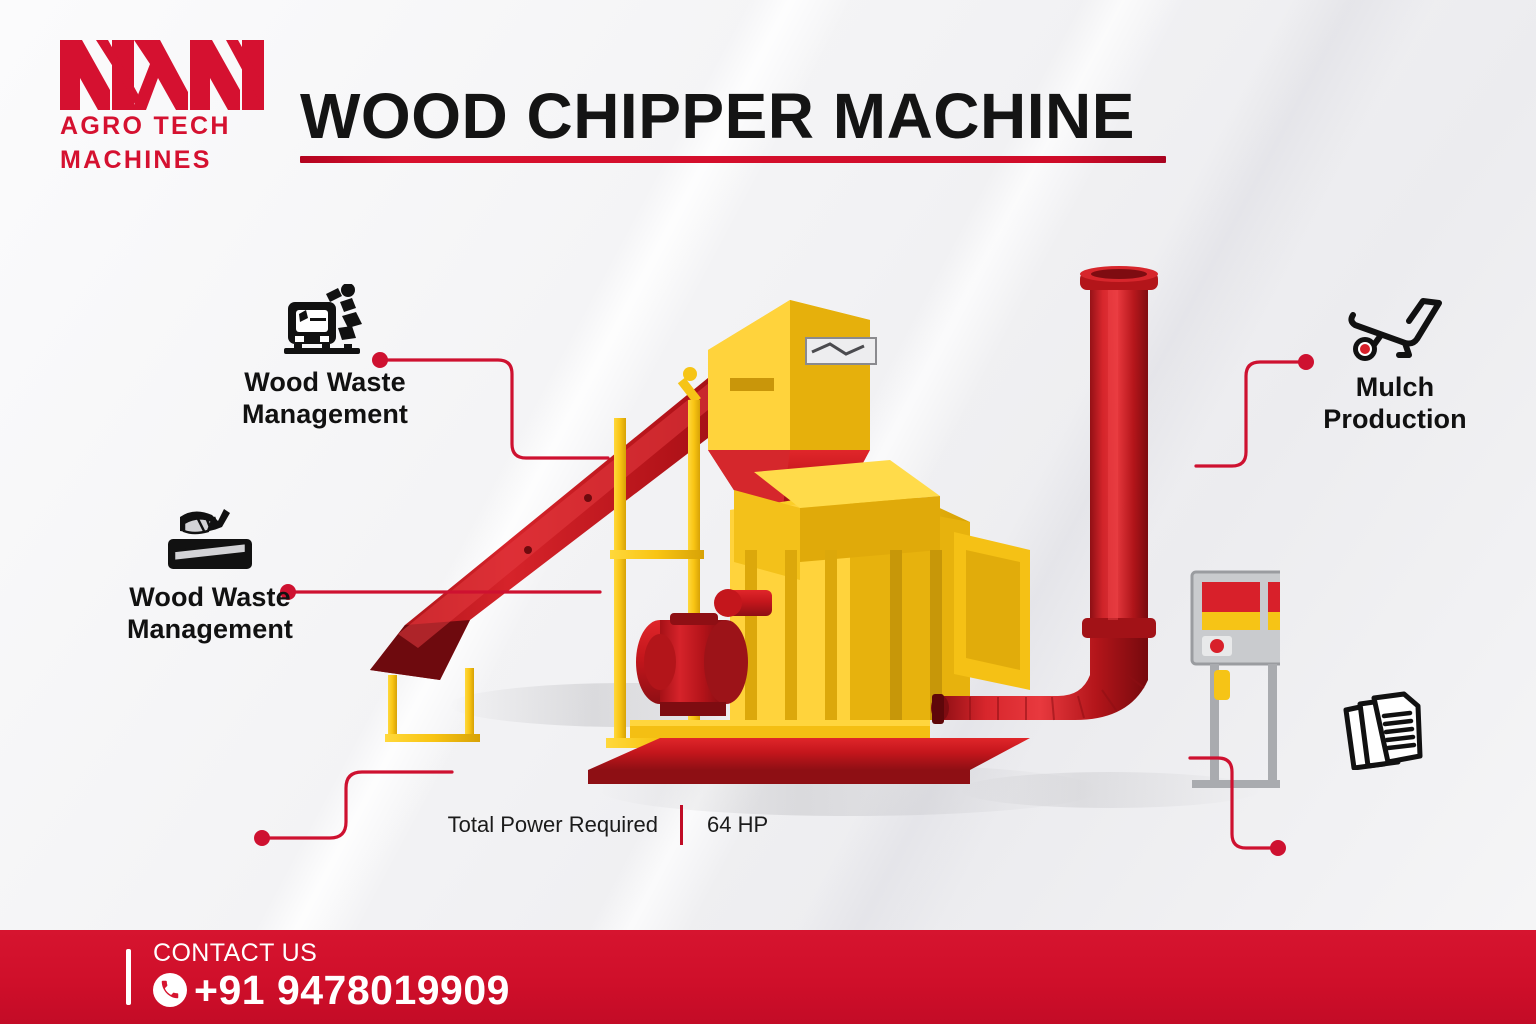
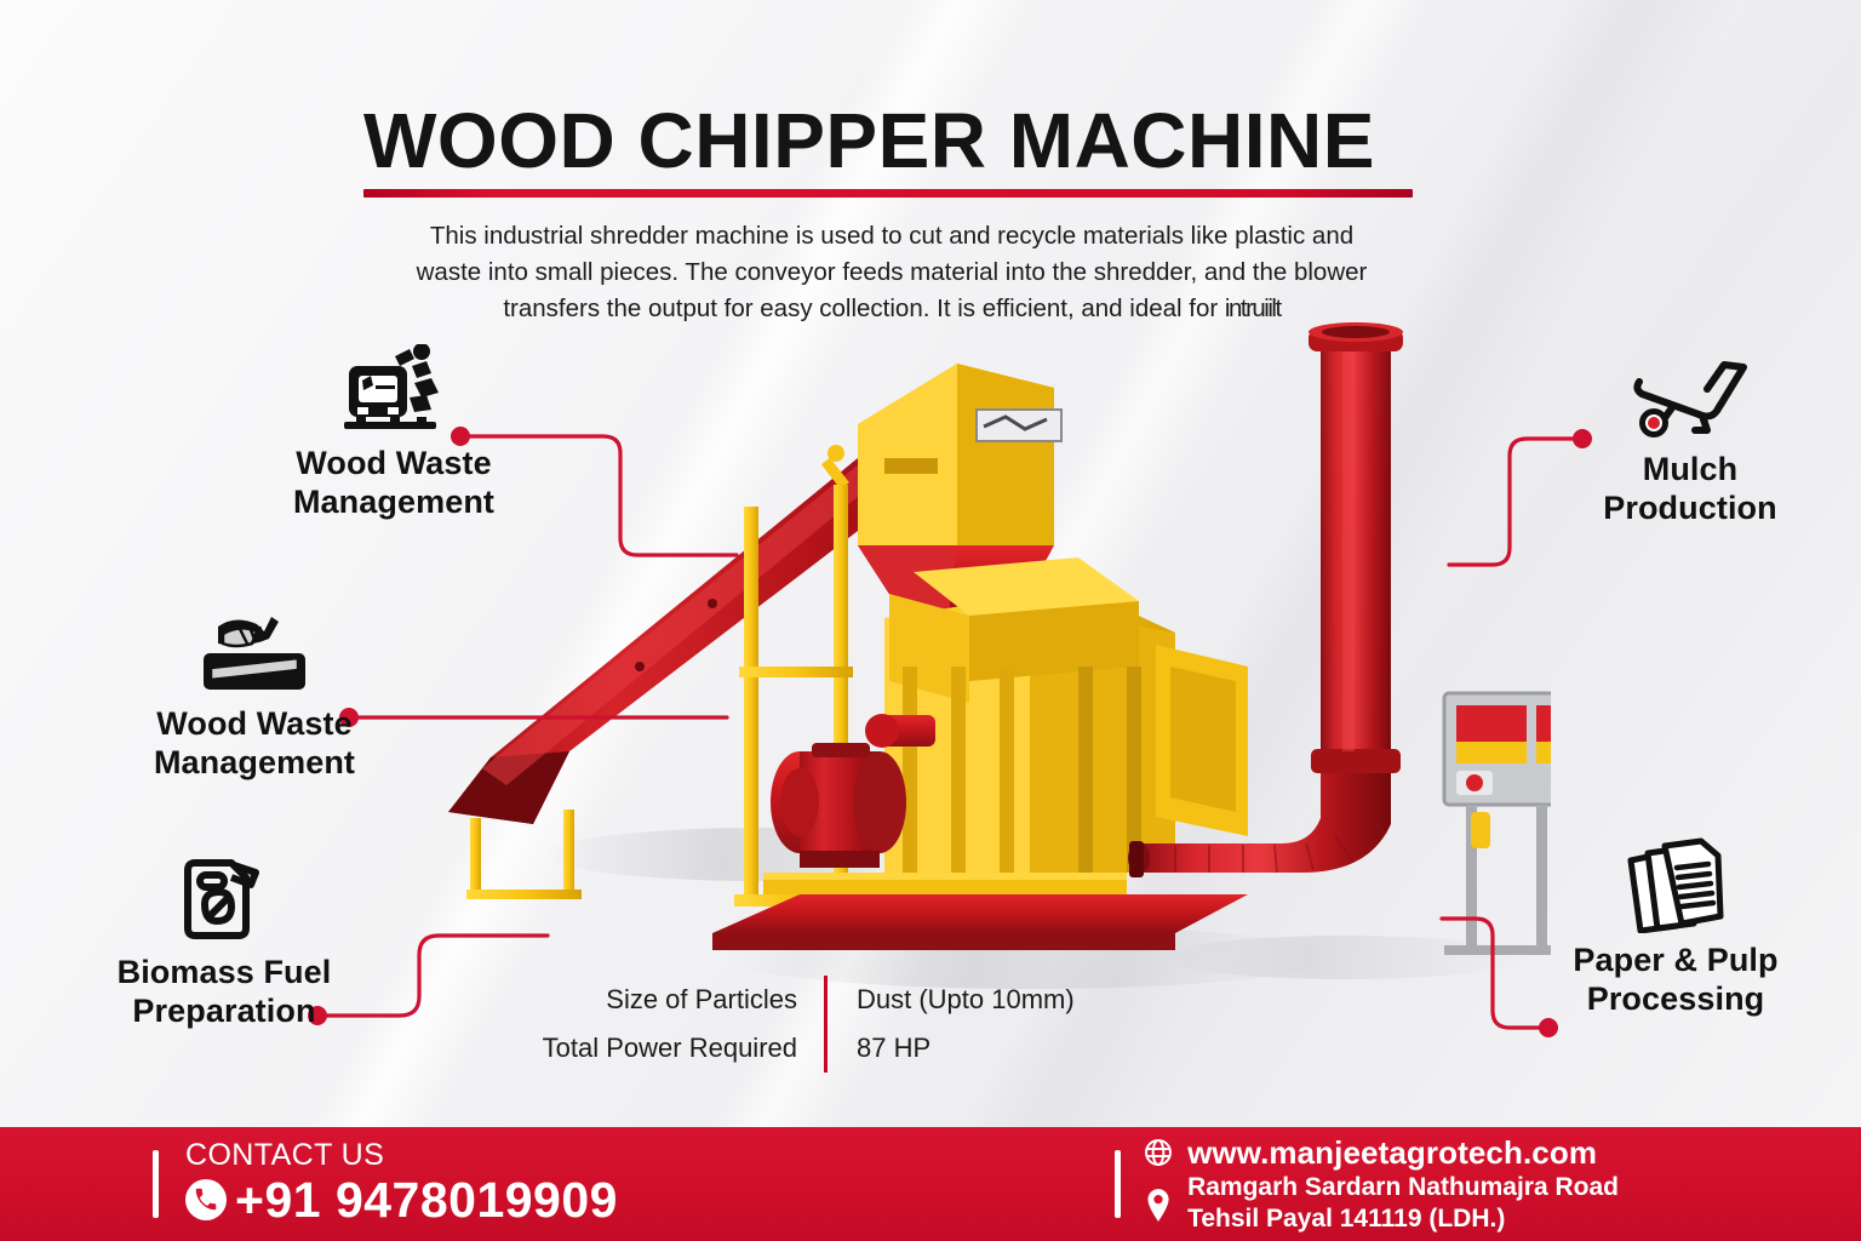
- AGRO TECH
- MACHINES
  WOOD CHIPPER MACHINE
+ This industrial shredder machine is used to cut and recycle materials like plastic and
+ waste into small pieces. The conveyor feeds material into the shredder, and the blower
+ transfers the output for easy collection. It is efficient, and ideal for intruiilt
  Wood Waste
  Management
  Wood Waste
  Management
+ Biomass Fuel
+ Preparation
  Mulch
  Production
+ Paper & Pulp
+ Processing
+ Size of Particles
+ Dust (Upto 10mm)
  Total Power Required
- 64 HP
+ 87 HP
  CONTACT US
  +91 9478019909
+ www.manjeetagrotech.com
+ Ramgarh Sardarn Nathumajra Road
+ Tehsil Payal 141119 (LDH.)
